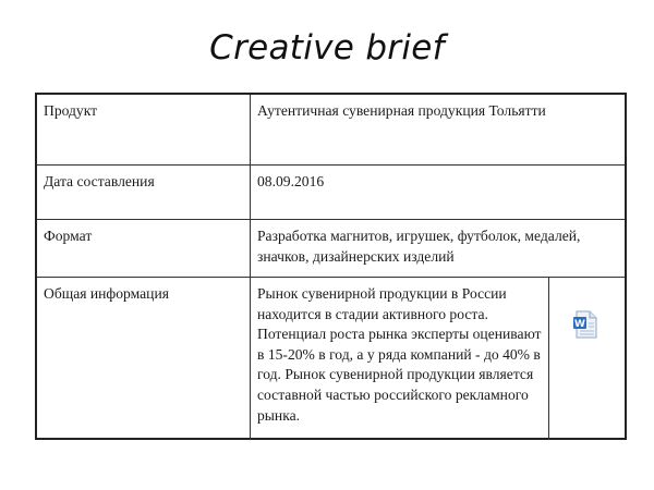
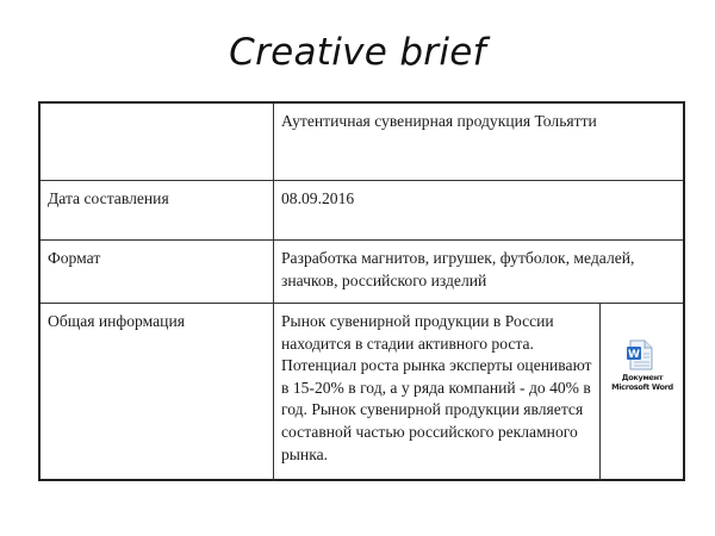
  Creative brief
- Продукт
  Аутентичная сувенирная продукция Тольятти
  Дата составления
  08.09.2016
  Формат
- Разработка магнитов, игрушек, футболок, медалей, значков, дизайнерских изделий
+ Разработка магнитов, игрушек, футболок, медалей, значков, российского изделий
  Общая информация
  Рынок сувенирной продукции в России находится в стадии активного роста. Потенциал роста рынка эксперты оценивают в 15-20% в год, а у ряда компаний - до 40% в год. Рынок сувенирной продукции является составной частью российского рекламного рынка.
  W
+ Документ
+ Microsoft Word
